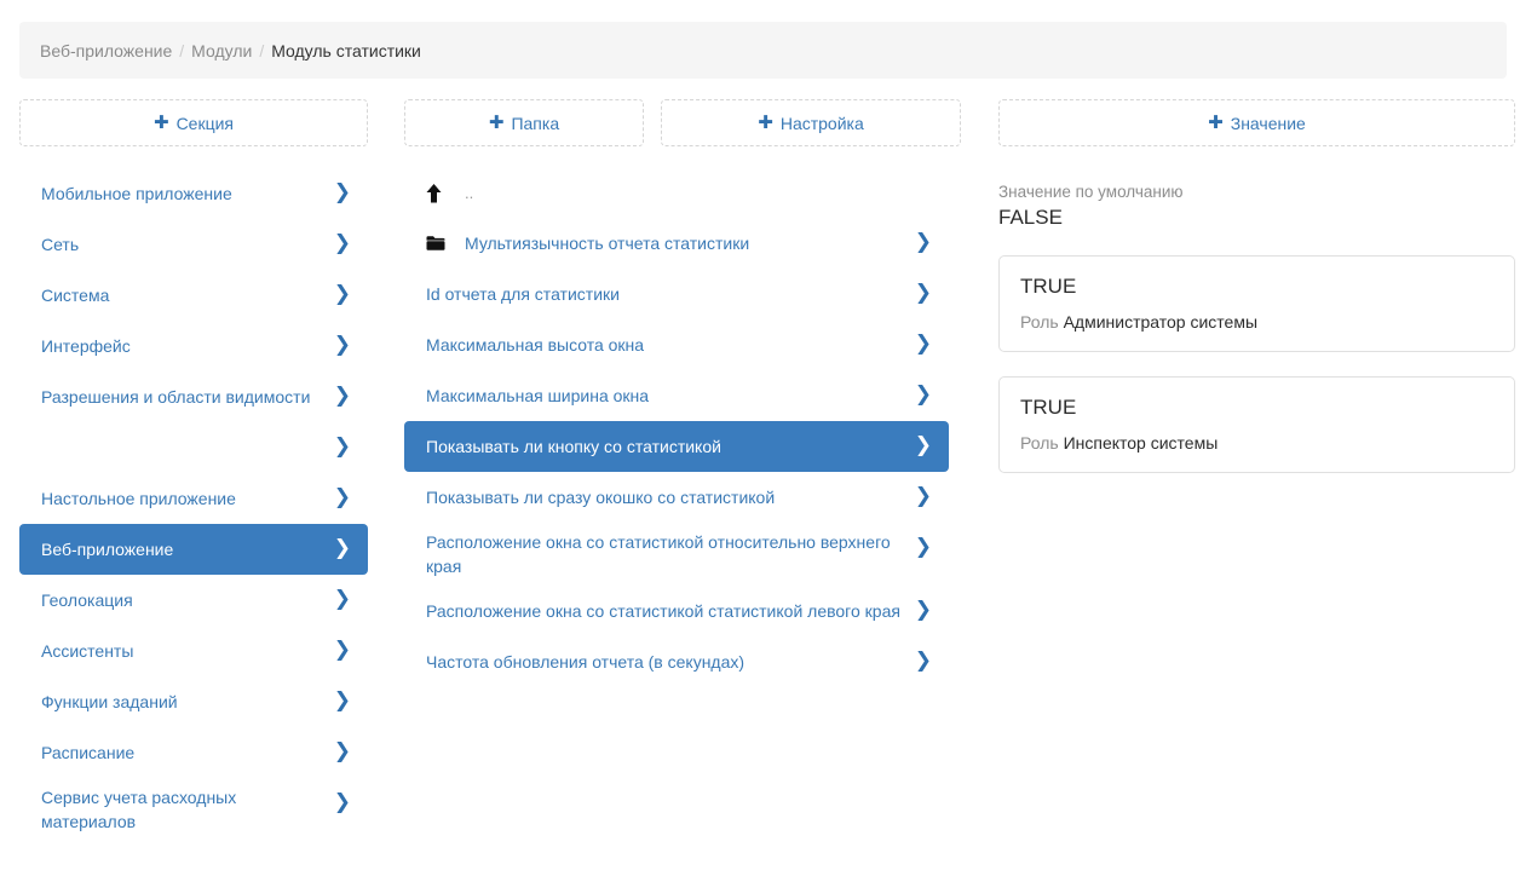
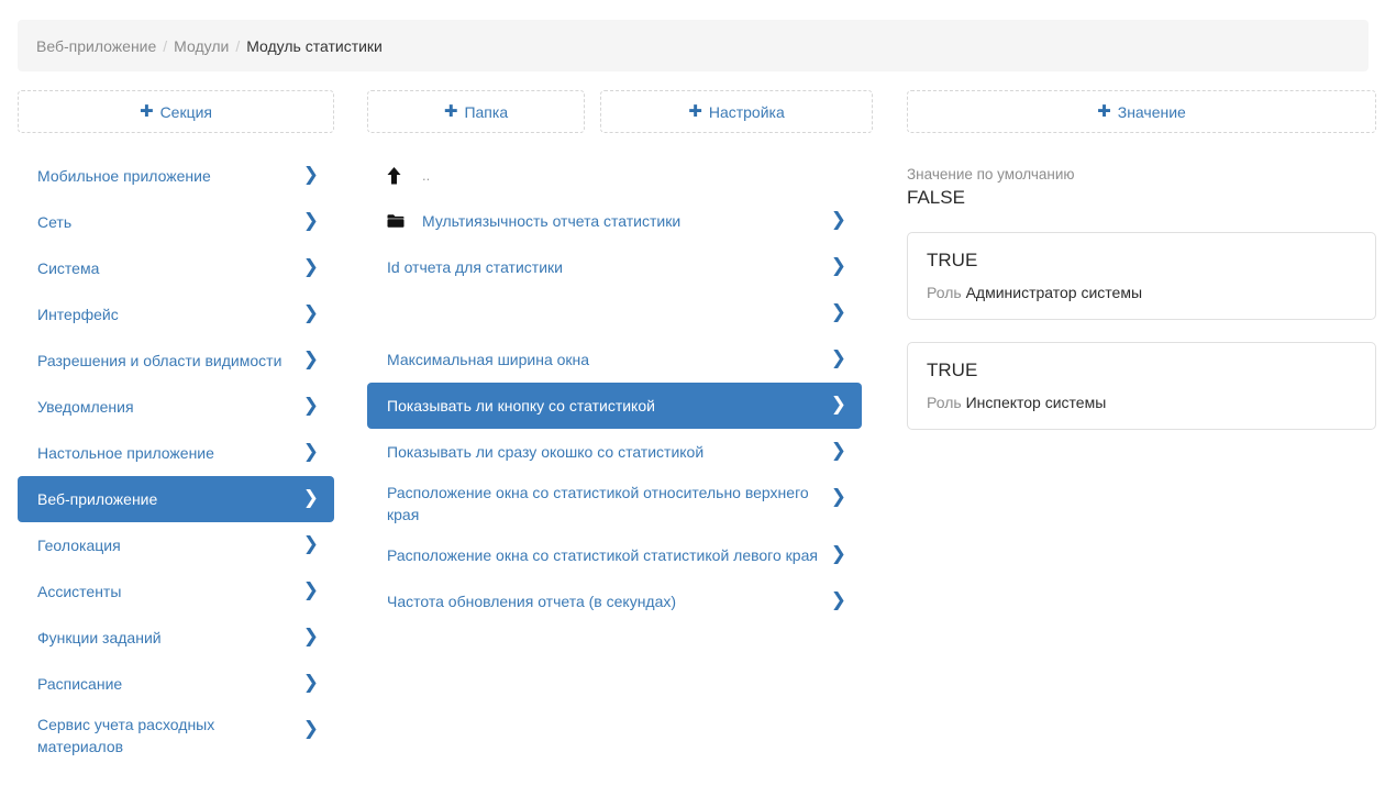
  Веб-приложение
  /
  Модули
  /
  Модуль статистики
  ✚
  Секция
  Мобильное приложение
  ❯
  Сеть
  ❯
  Система
  ❯
  Интерфейс
  ❯
  Разрешения и области видимости
  ❯
+ Уведомления
  ❯
  Настольное приложение
  ❯
  Веб-приложение
  ❯
  Геолокация
  ❯
  Ассистенты
  ❯
  Функции заданий
  ❯
  Расписание
  ❯
  Сервис учета расходных материалов
  ❯
  ✚
  Папка
  ✚
  Настройка
  ✚
  Значение
  Значение по умолчанию
  FALSE
  TRUE
  Роль Администратор системы
  TRUE
  Роль Инспектор системы
  ..
  Мультиязычность отчета статистики
  ❯
  Id отчета для статистики
  ❯
- Максимальная высота окна
  ❯
  Максимальная ширина окна
  ❯
  Показывать ли кнопку со статистикой
  ❯
  Показывать ли сразу окошко со статистикой
  ❯
  Расположение окна со статистикой относительно верхнего края
  ❯
  Расположение окна со статистикой статистикой левого края
  ❯
  Частота обновления отчета (в секундах)
  ❯
